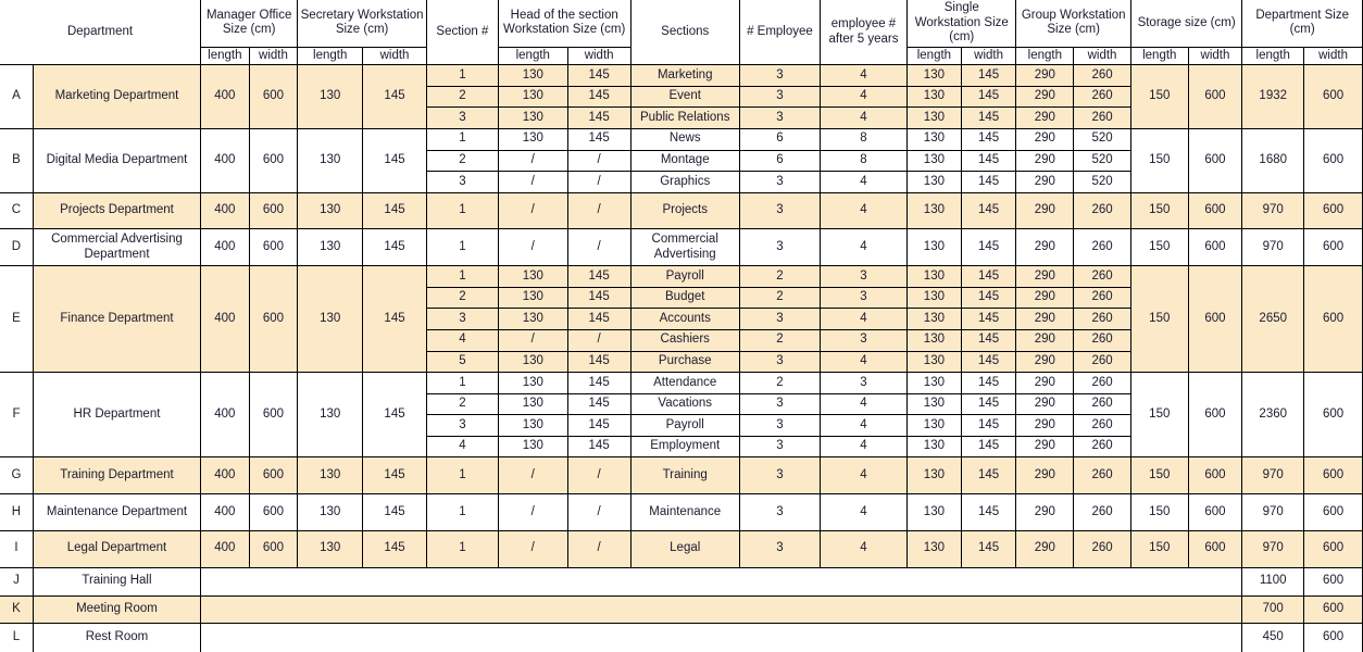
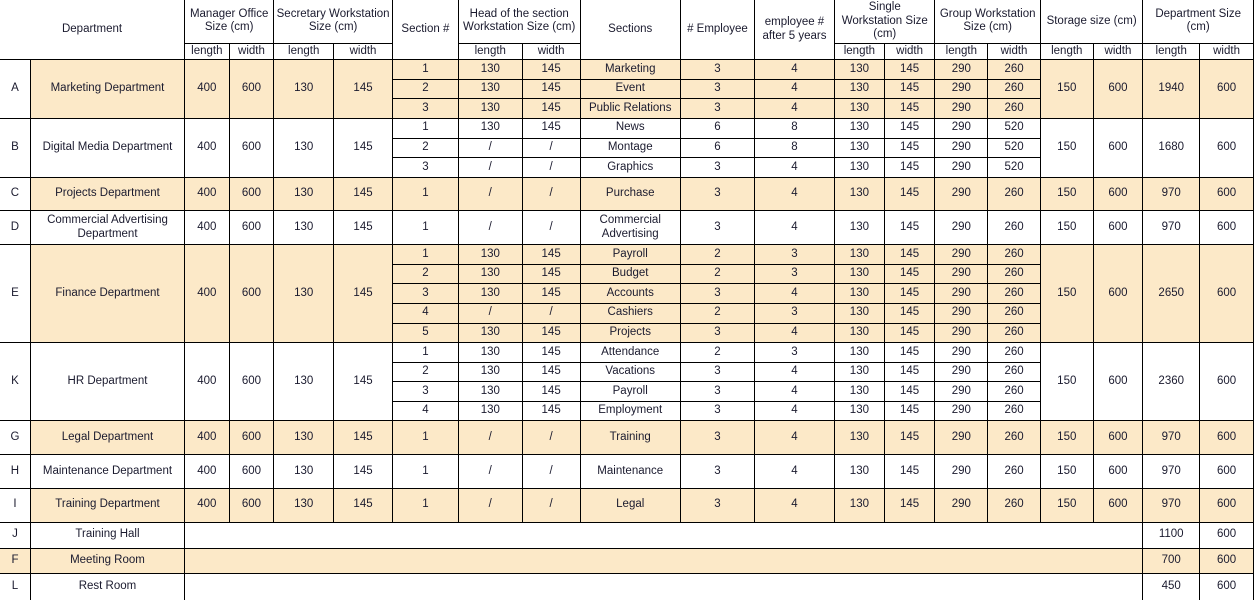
  Department	Manager Office Size (cm)	Secretary Workstation Size (cm)	Section #	Head of the section Workstation Size (cm)	Sections	# Employee	employee # after 5 years	Single Workstation Size (cm)	Group Workstation Size (cm)	Storage size (cm)	Department Size (cm)
  length	width	length	width	length	width	length	width	length	width	length	width	length	width
- A	Marketing Department	400	600	130	145	1	130	145	Marketing	3	4	130	145	290	260	150	600	1932	600
+ A	Marketing Department	400	600	130	145	1	130	145	Marketing	3	4	130	145	290	260	150	600	1940	600
  2	130	145	Event	3	4	130	145	290	260
  3	130	145	Public Relations	3	4	130	145	290	260
  B	Digital Media Department	400	600	130	145	1	130	145	News	6	8	130	145	290	520	150	600	1680	600
  2	/	/	Montage	6	8	130	145	290	520
  3	/	/	Graphics	3	4	130	145	290	520
- C	Projects Department	400	600	130	145	1	/	/	Projects	3	4	130	145	290	260	150	600	970	600
+ C	Projects Department	400	600	130	145	1	/	/	Purchase	3	4	130	145	290	260	150	600	970	600
  D	Commercial Advertising Department	400	600	130	145	1	/	/	Commercial Advertising	3	4	130	145	290	260	150	600	970	600
  E	Finance Department	400	600	130	145	1	130	145	Payroll	2	3	130	145	290	260	150	600	2650	600
  2	130	145	Budget	2	3	130	145	290	260
  3	130	145	Accounts	3	4	130	145	290	260
  4	/	/	Cashiers	2	3	130	145	290	260
- 5	130	145	Purchase	3	4	130	145	290	260
+ 5	130	145	Projects	3	4	130	145	290	260
- F	HR Department	400	600	130	145	1	130	145	Attendance	2	3	130	145	290	260	150	600	2360	600
+ K	HR Department	400	600	130	145	1	130	145	Attendance	2	3	130	145	290	260	150	600	2360	600
  2	130	145	Vacations	3	4	130	145	290	260
  3	130	145	Payroll	3	4	130	145	290	260
  4	130	145	Employment	3	4	130	145	290	260
- G	Training Department	400	600	130	145	1	/	/	Training	3	4	130	145	290	260	150	600	970	600
+ G	Legal Department	400	600	130	145	1	/	/	Training	3	4	130	145	290	260	150	600	970	600
  H	Maintenance Department	400	600	130	145	1	/	/	Maintenance	3	4	130	145	290	260	150	600	970	600
- I	Legal Department	400	600	130	145	1	/	/	Legal	3	4	130	145	290	260	150	600	970	600
+ I	Training Department	400	600	130	145	1	/	/	Legal	3	4	130	145	290	260	150	600	970	600
  J	Training Hall		1100	600
- K	Meeting Room		700	600
+ F	Meeting Room		700	600
  L	Rest Room		450	600
